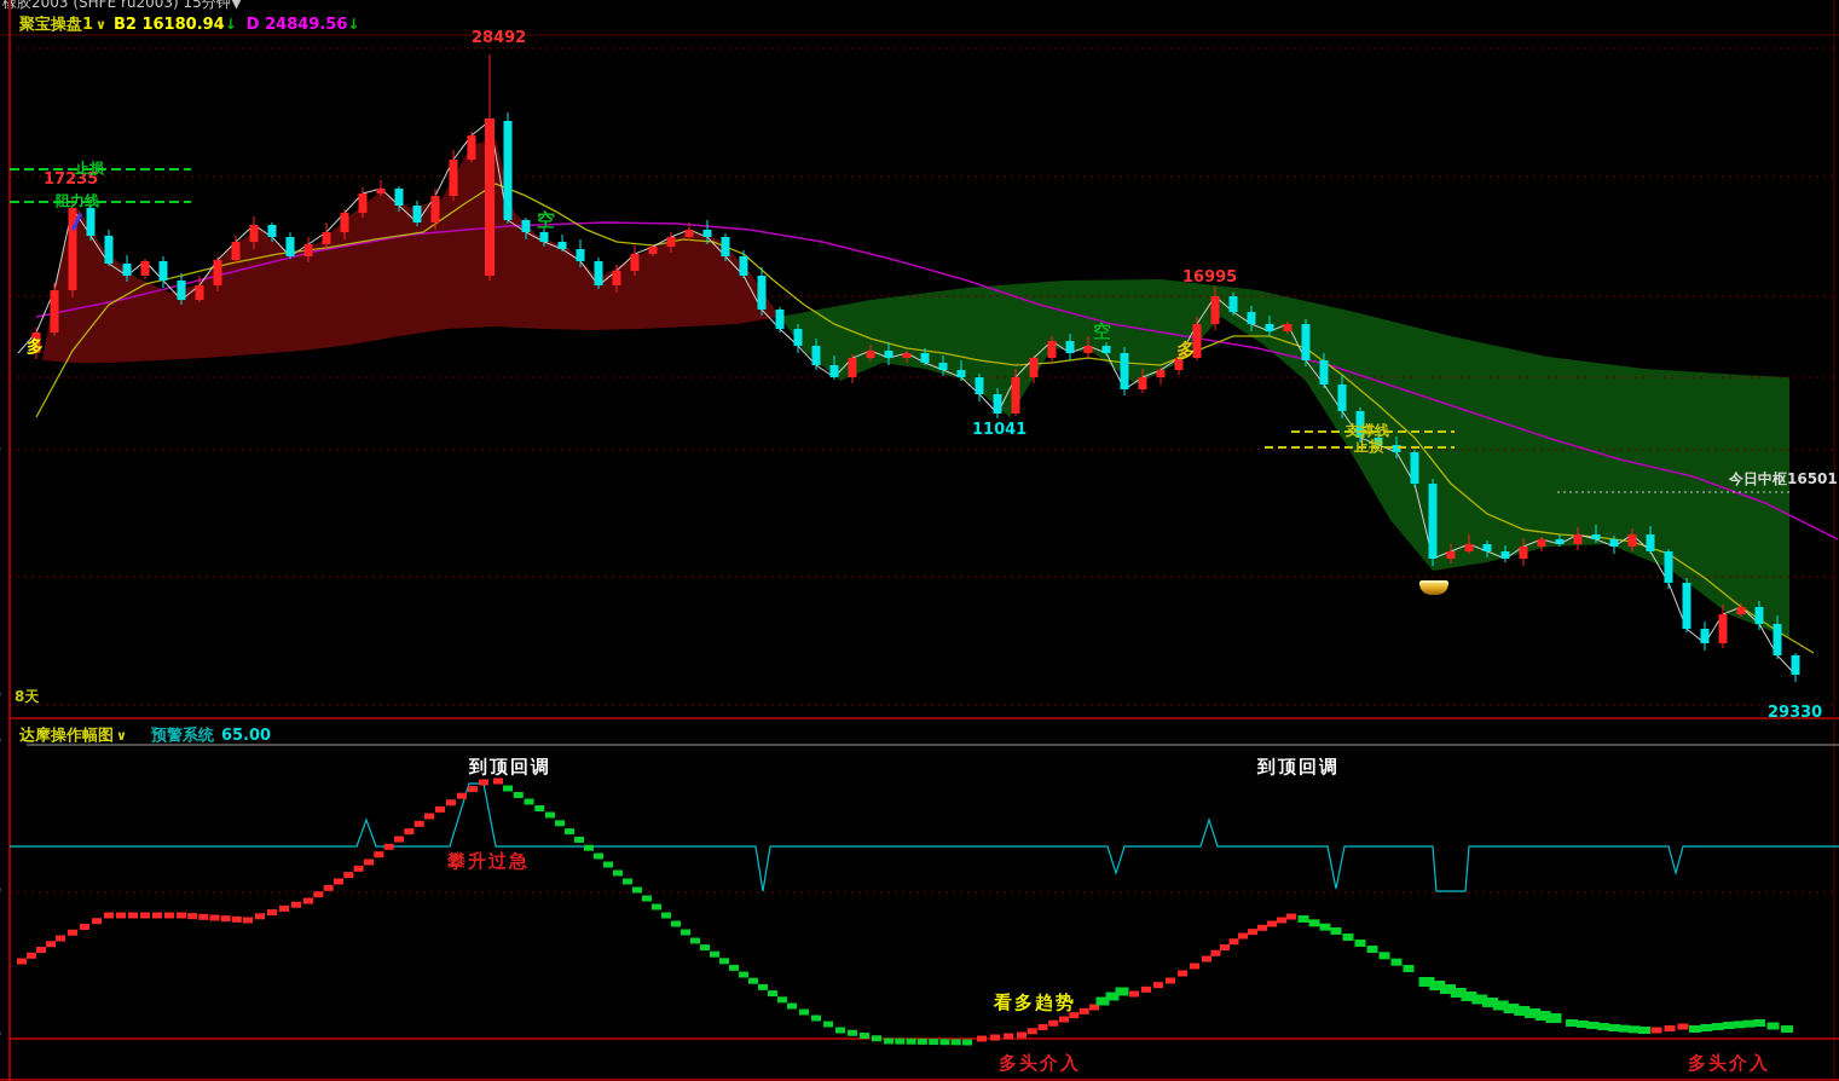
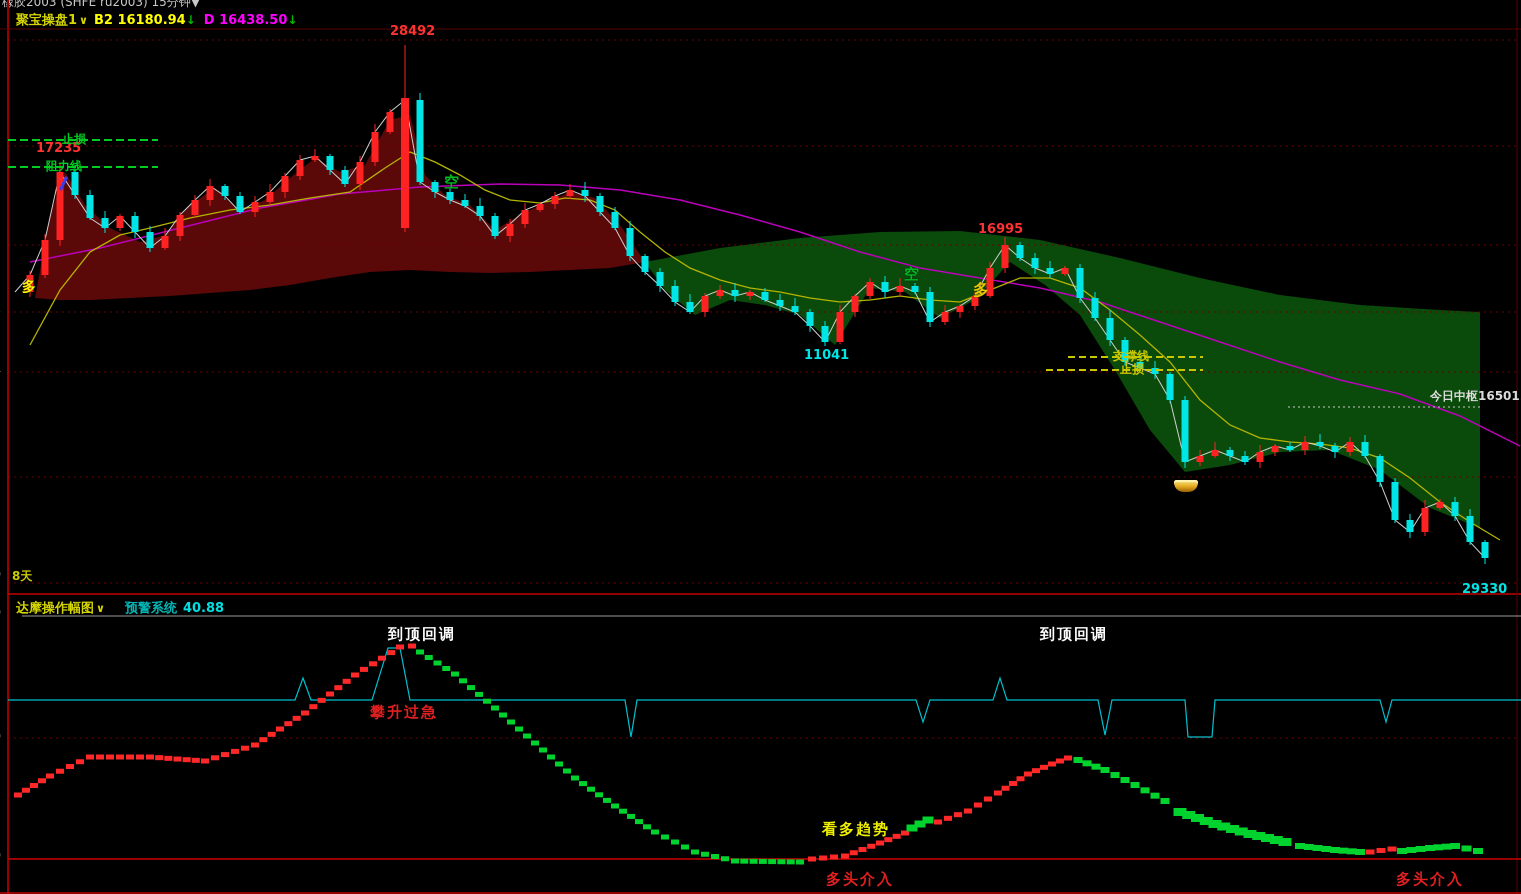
  胶2003 (SHFE ru2003) 15分钟▼
- 聚宝操盘1 ∨ B2 16180.94↓ D 24849.56↓
+ 聚宝操盘1 ∨ B2 16180.94↓ D 16438.50↓
  8天
- 达摩操作幅图 ∨ 预警系统 65.00
+ 达摩操作幅图 ∨ 预警系统 40.88
  28492
  17235
  16995
  11041
  29330
  止损
  阻力线
  支撑线
  止损
  今日中枢16501
  多
  空
  空
  多
  到顶回调
  到顶回调
  攀升过急
  看多趋势
  多头介入
  多头介入
